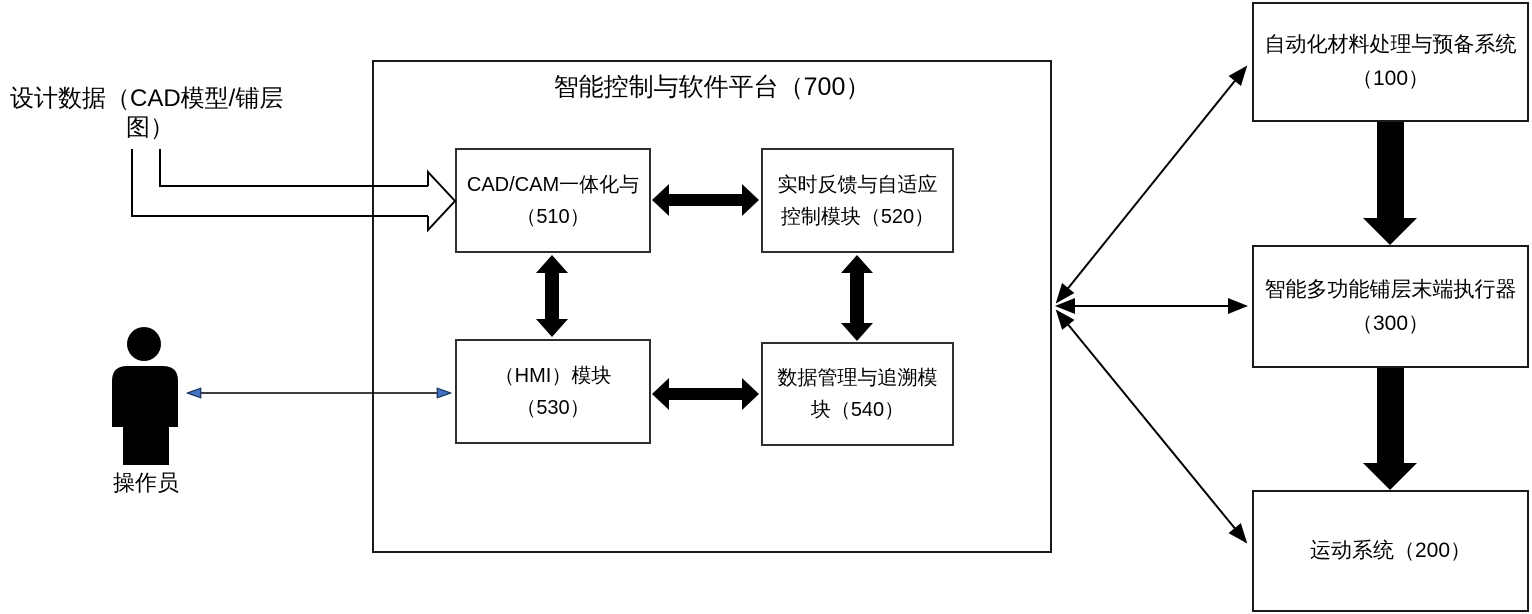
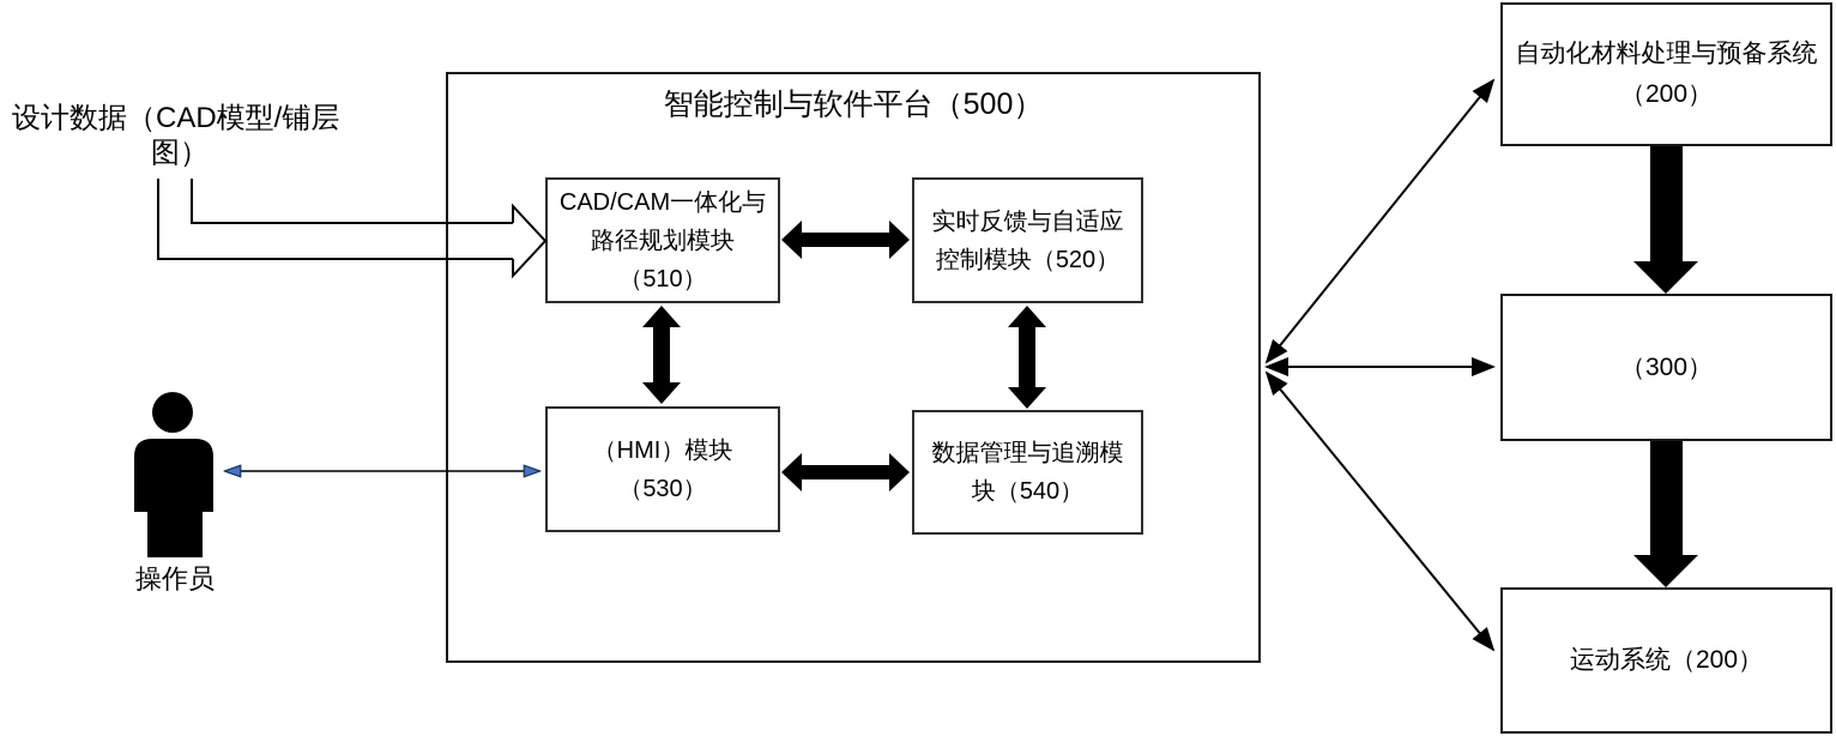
  设计数据（CAD模型/铺层
  图）
- 智能控制与软件平台（700）
+ 智能控制与软件平台（500）
  CAD/CAM一体化与
+ 路径规划模块
  （510）
  实时反馈与自适应
  控制模块（520）
  （HMI）模块
  （530）
  数据管理与追溯模
  块（540）
  自动化材料处理与预备系统
- （100）
+ （200）
- 智能多功能铺层末端执行器
  （300）
  运动系统（200）
  操作员
